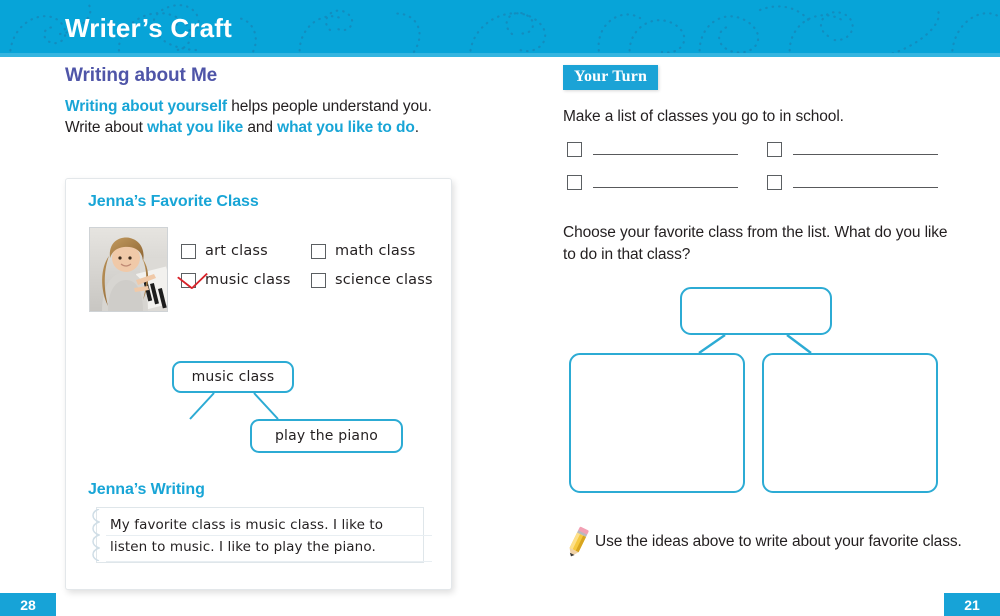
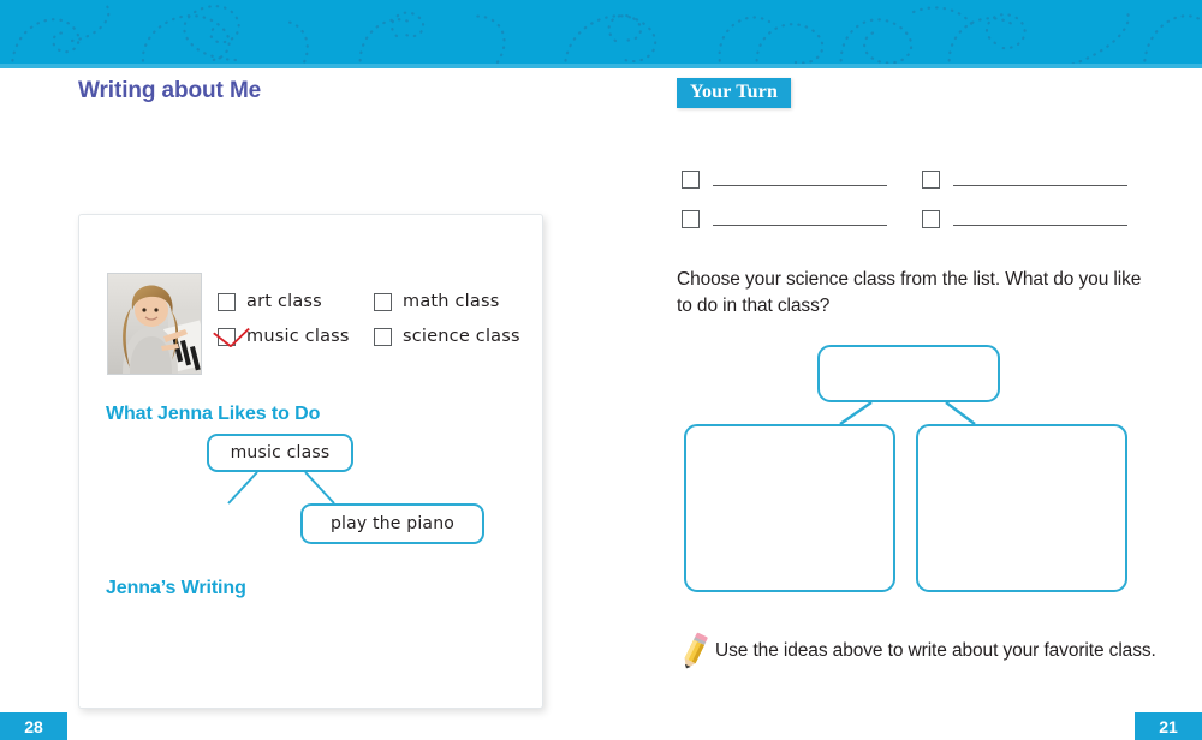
- Writer’s Craft
  Writing about Me
- Writing about yourself helps people understand you.
- Write about what you like and what you like to do.
- Jenna’s Favorite Class
  art class
  math class
  music class
  science class
+ What Jenna Likes to Do
  music class
  play the piano
  Jenna’s Writing
- My favorite class is music class. I like to listen to music. I like to play the piano.
  Your Turn
- Make a list of classes you go to in school.
- Choose your favorite class from the list. What do you like to do in that class?
+ Choose your science class from the list. What do you like to do in that class?
  Use the ideas above to write about your favorite class.
  28
  21
